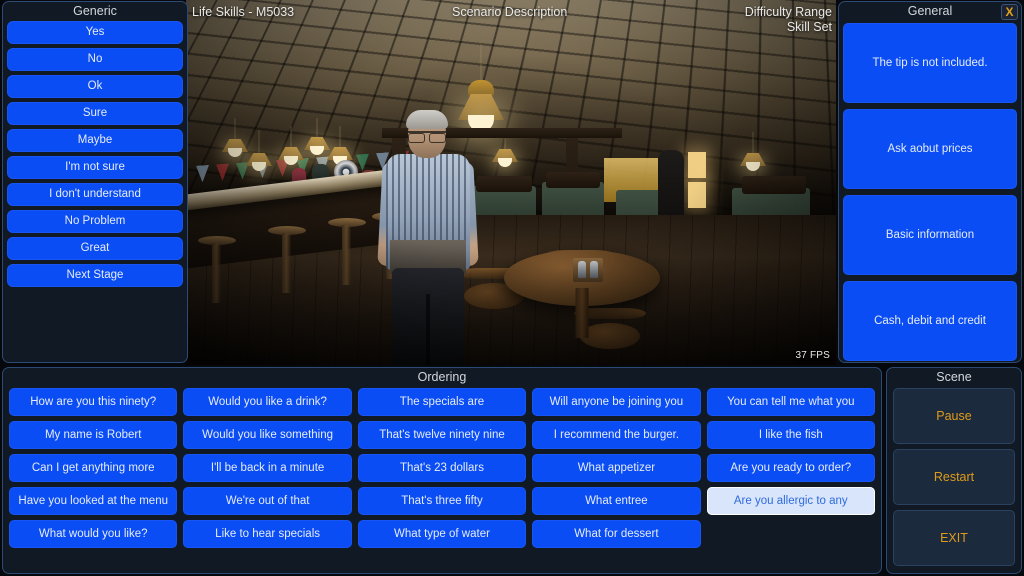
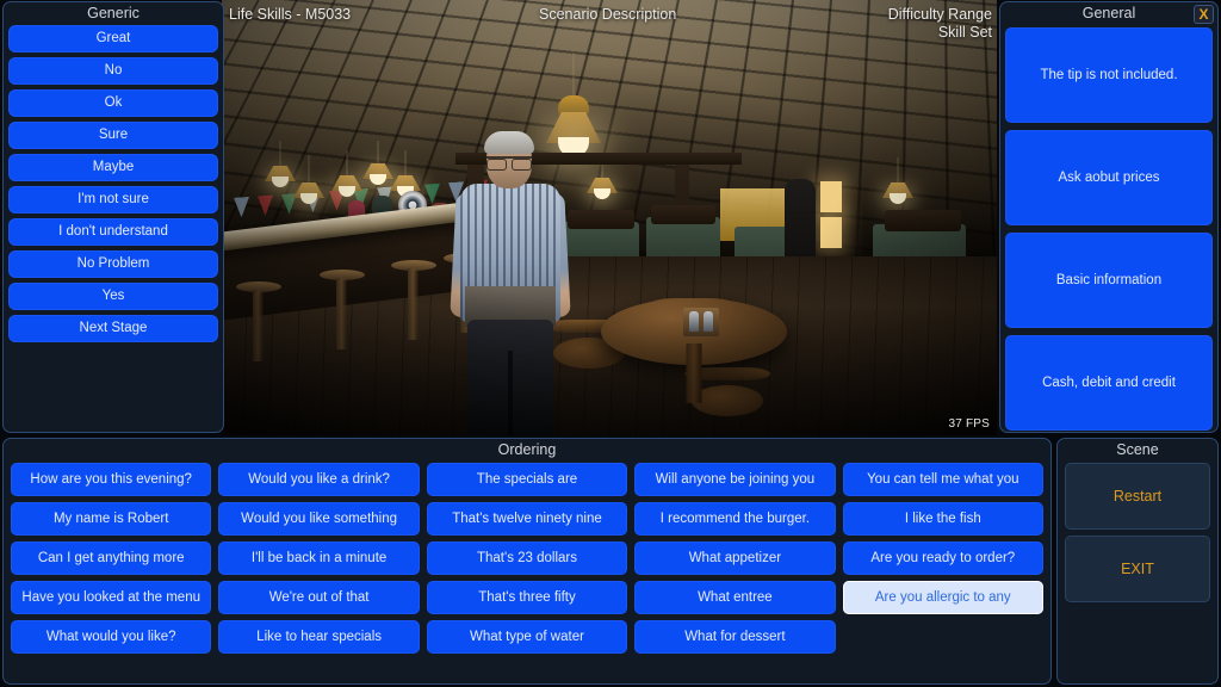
  37 FPS
  Life Skills - M5033
  Scenario Description
  Difficulty Range
  Skill Set
  Generic
- Yes
+ Great
  No
  Ok
  Sure
  Maybe
  I'm not sure
  I don't understand
  No Problem
- Great
+ Yes
  Next Stage
  General
  X
  The tip is not included.
  Ask aobut prices
  Basic information
  Cash, debit and credit
  Ordering
- How are you this ninety?
+ How are you this evening?
  Would you like a drink?
  The specials are
  Will anyone be joining you
  You can tell me what you
  My name is Robert
  Would you like something
  That's twelve ninety nine
  I recommend the burger.
  I like the fish
  Can I get anything more
  I'll be back in a minute
  That's 23 dollars
  What appetizer
  Are you ready to order?
  Have you looked at the menu
  We're out of that
  That's three fifty
  What entree
  Are you allergic to any
  What would you like?
  Like to hear specials
  What type of water
  What for dessert
  Scene
- Pause
  Restart
  EXIT
